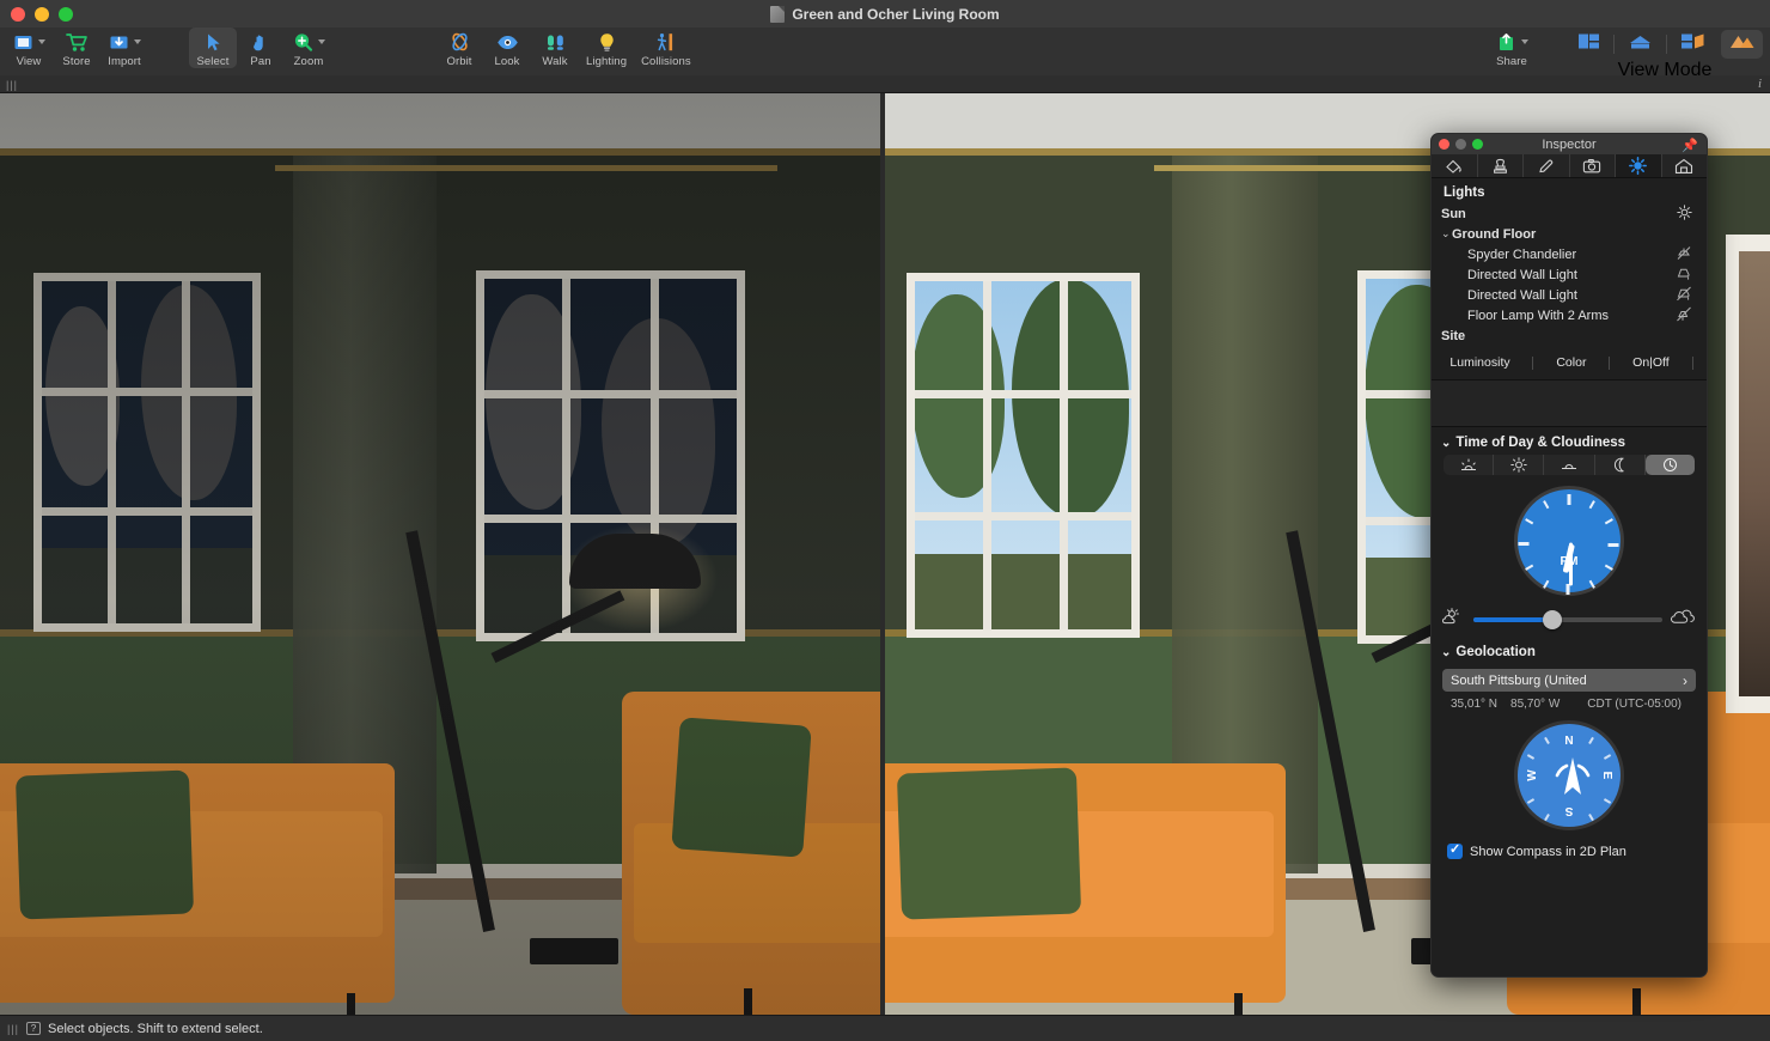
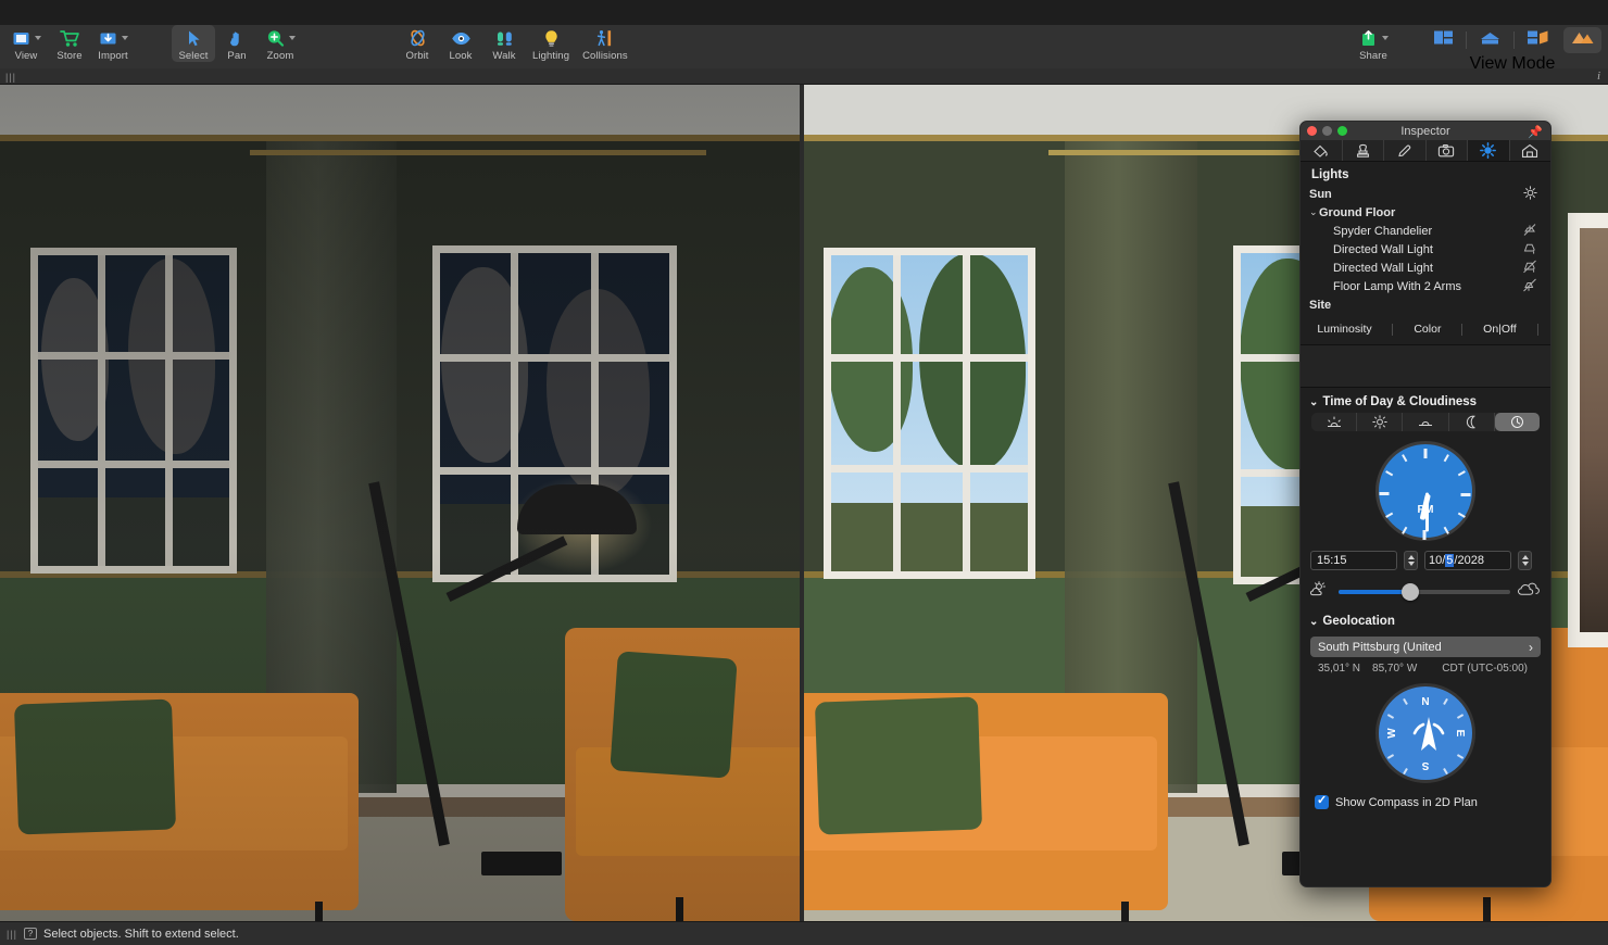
- Green and Ocher Living Room
  View
  Store
  Import
  Select
  Pan
  Zoom
  Orbit
  Look
  Walk
  Lighting
  Collisions
  Share
  View Mode
  |||
  i
  Inspector
  📌
  Lights
  Sun
  ⌄
  Ground Floor
  Spyder Chandelier
  Directed Wall Light
  Directed Wall Light
  Floor Lamp With 2 Arms
  Site
  Luminosity
  Color
  On|Off
  ⌄
  Time of Day & Cloudiness
  PM
+ 15:15
+ 10/
+ 5
+ /2028
  ⌄
  Geolocation
  South Pittsburg (United
  ›
  35,01° N
  85,70° W
  CDT (UTC-05:00)
  N
  Show Compass in 2D Plan
  |||
  ?
  Select objects. Shift to extend select.
